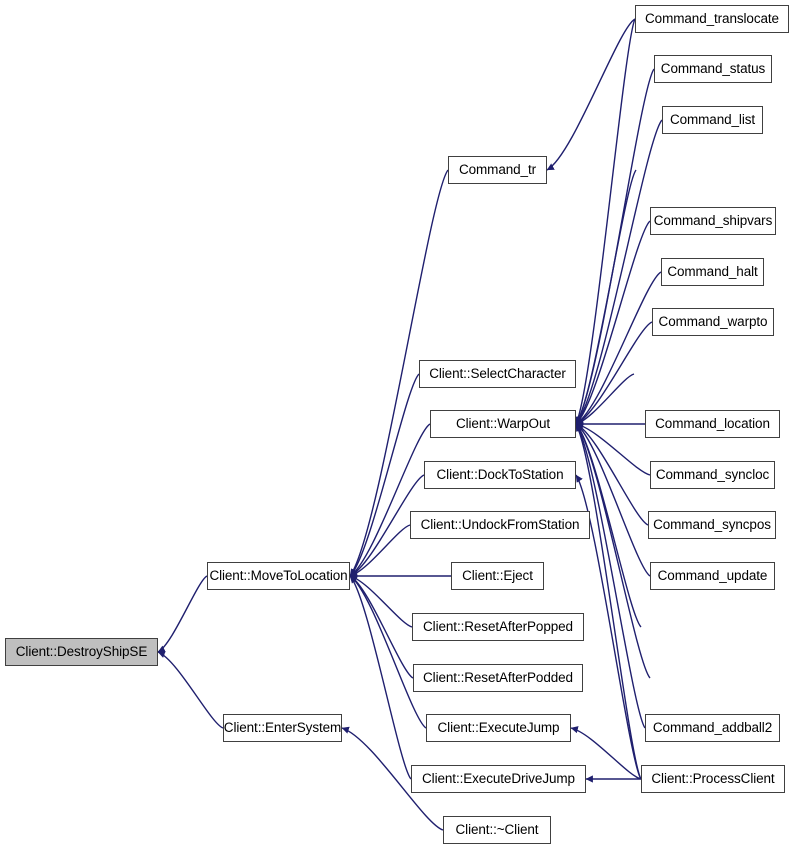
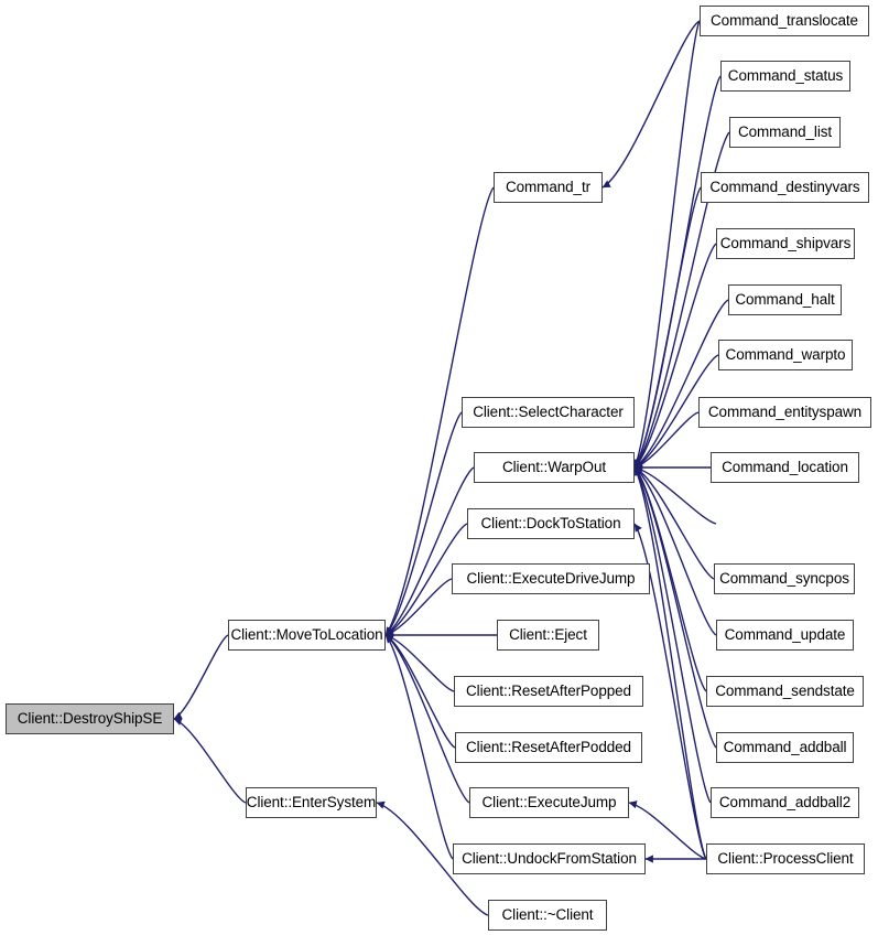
  Client::DestroyShipSE
  Client::EnterSystem
  Client::MoveToLocation
  Command_tr
  Client::SelectCharacter
  Client::WarpOut
  Client::DockToStation
- Client::UndockFromStation
+ Client::ExecuteDriveJump
  Client::Eject
  Client::ResetAfterPopped
  Client::ResetAfterPodded
  Client::ExecuteJump
- Client::ExecuteDriveJump
+ Client::UndockFromStation
  Client::~Client
  Command_translocate
  Command_status
  Command_list
+ Command_destinyvars
  Command_shipvars
  Command_halt
  Command_warpto
+ Command_entityspawn
  Command_location
- Command_syncloc
  Command_syncpos
  Command_update
+ Command_sendstate
+ Command_addball
  Command_addball2
  Client::ProcessClient
